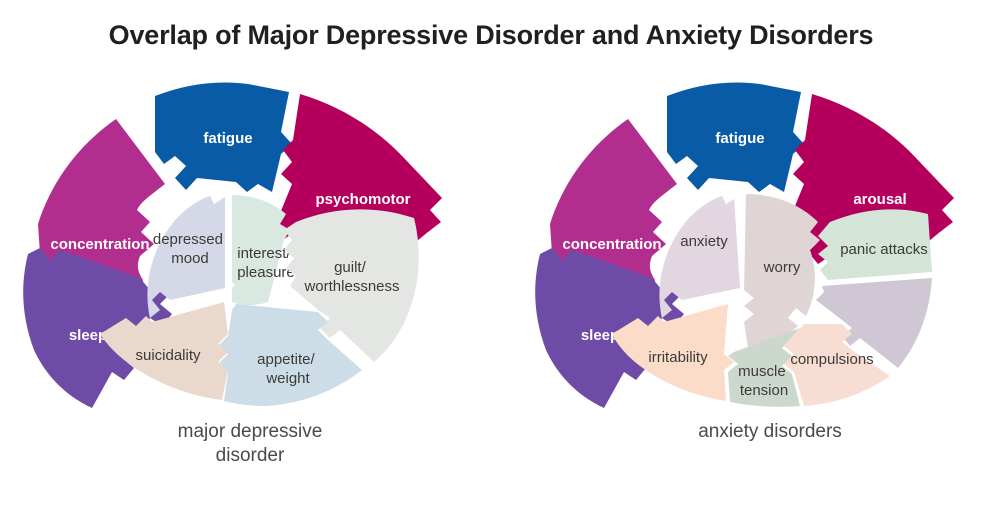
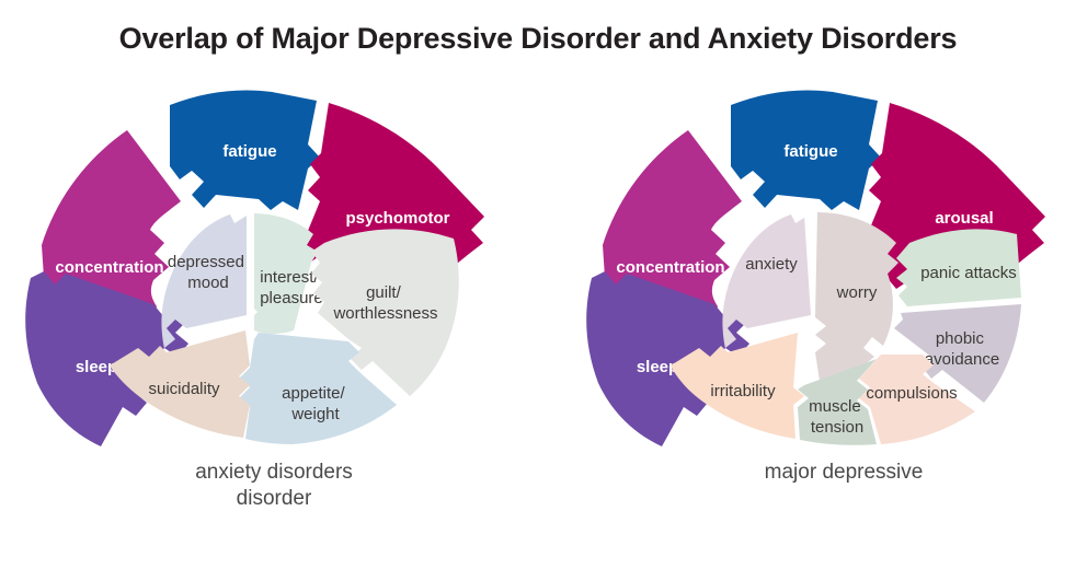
  Overlap of Major Depressive Disorder and Anxiety Disorders
  concentration
  fatigue
  psychomotor
  slee
  depressed mood
  interest pleasure
  guilt/ worthlessness
  appetite/ weight
  suicidality
  concentration
  fatigue
  arousal
  slee
  anxiety
  worry
  panic attacks
+ phobic avoidance
  compulsions
  muscle tension
  irritability
- major depressive
+ anxiety disorders
  disorder
- anxiety disorders
+ major depressive
